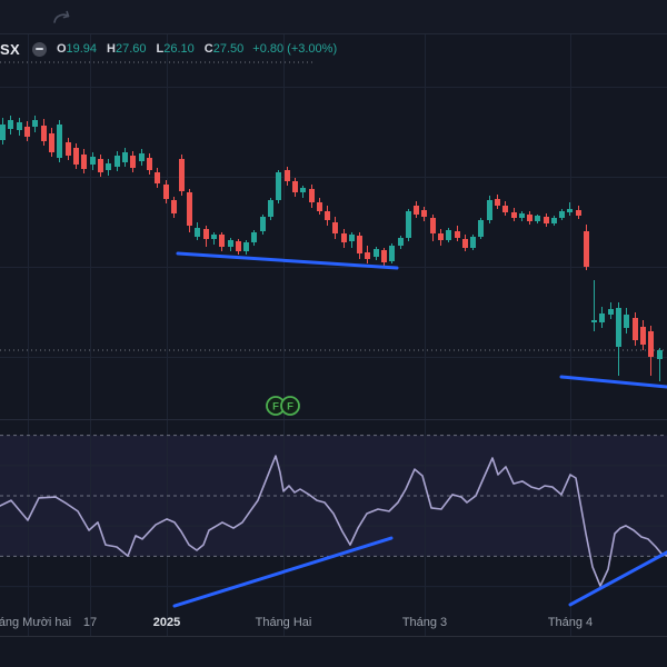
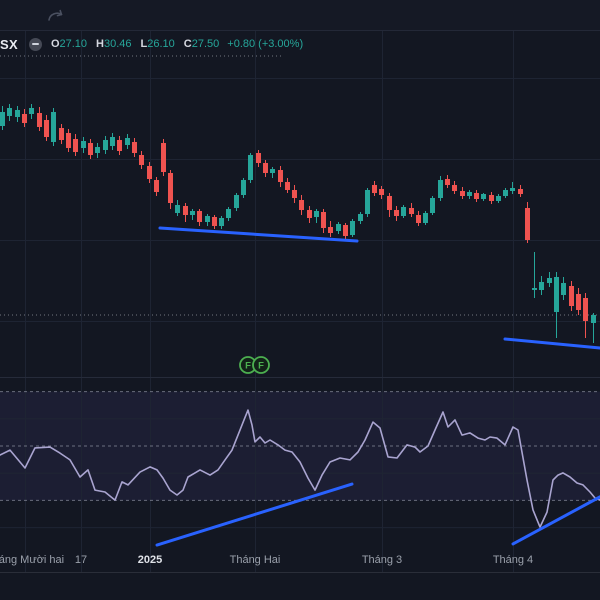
  F
  F
  áng Mười hai
  17
  2025
  Tháng Hai
  Tháng 3
  Tháng 4
  SX
- O19.94
+ O27.10
- H27.60
+ H30.46
  L26.10
  C27.50
  +0.80 (+3.00%)
